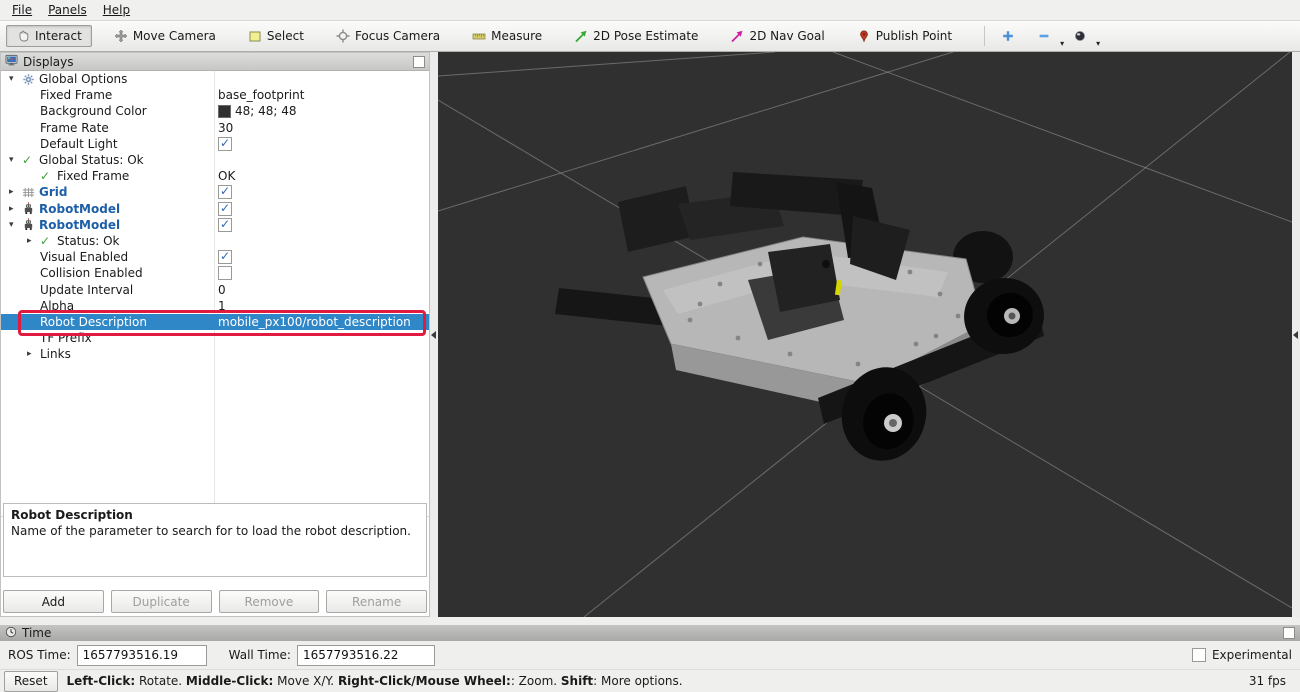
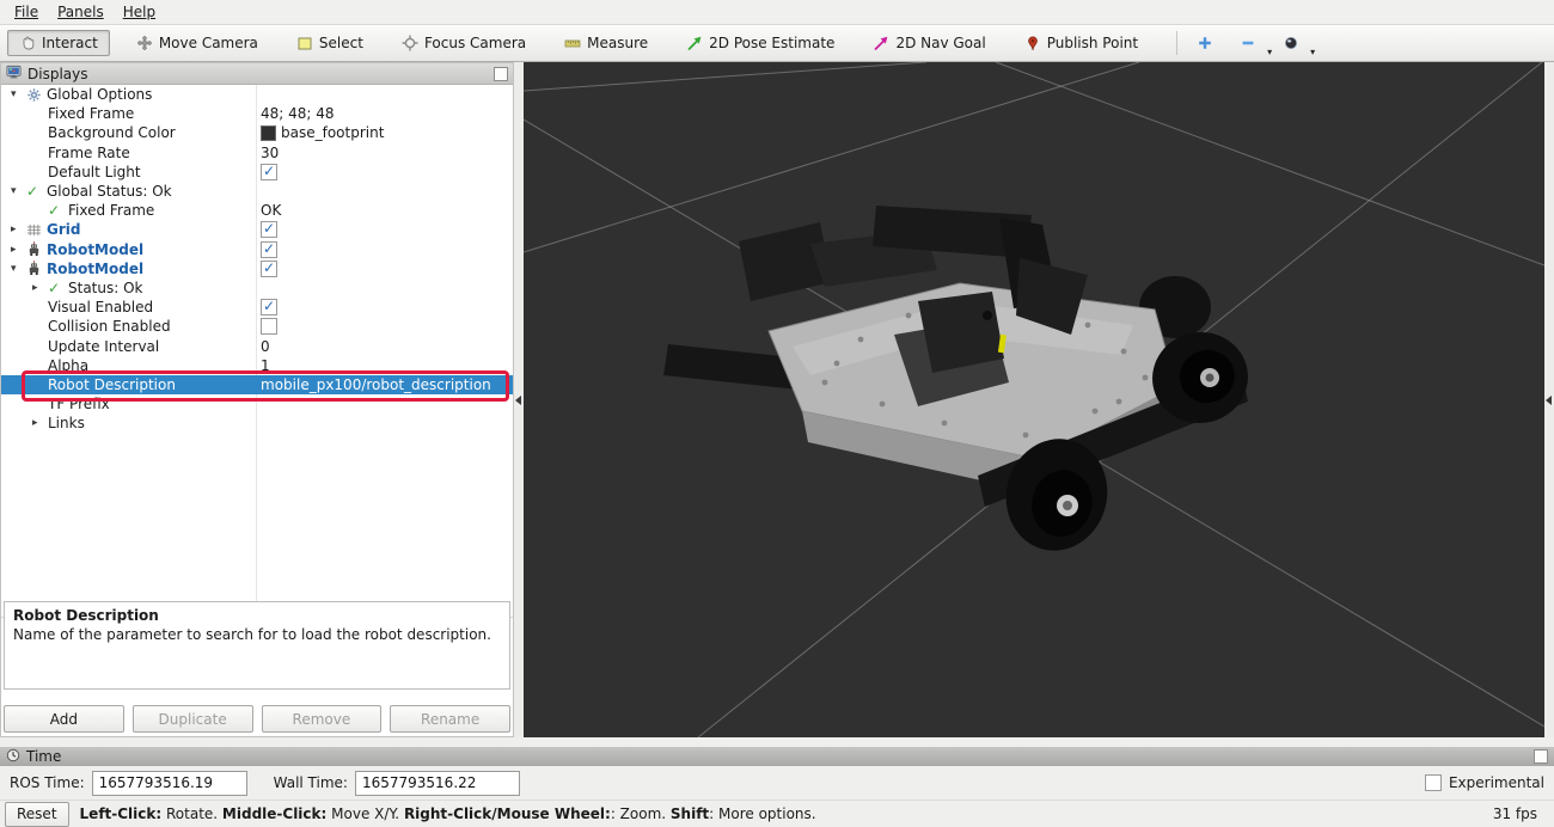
  File
  Panels
  Help
  Interact
  Move Camera
  Select
  Focus Camera
  Measure
  2D Pose Estimate
  2D Nav Goal
  Publish Point
  ▾
  ▾
  Displays
  ▾
  Global Options
  Fixed Frame
- base_footprint
+ 48; 48; 48
  Background Color
- 48; 48; 48
+ base_footprint
  Frame Rate
  30
  Default Light
  ▾
  ✓
  Global Status: Ok
  ✓
  Fixed Frame
  OK
  ▸
  Grid
  ▸
  RobotModel
  ▾
  RobotModel
  ▸
  ✓
  Status: Ok
  Visual Enabled
  Collision Enabled
  Update Interval
  0
  Alpha
  1
  Robot Description
  mobile_px100/robot_description
  TF Prefix
  ▸
  Links
  Robot Description
  Name of the parameter to search for to load the robot description.
  Add
  Duplicate
  Remove
  Rename
  Time
  ROS Time:
  1657793516.19
  Wall Time:
  1657793516.22
  Experimental
  Reset
  Left-Click: Rotate. Middle-Click: Move X/Y. Right-Click/Mouse Wheel:: Zoom. Shift: More options.
  31 fps
